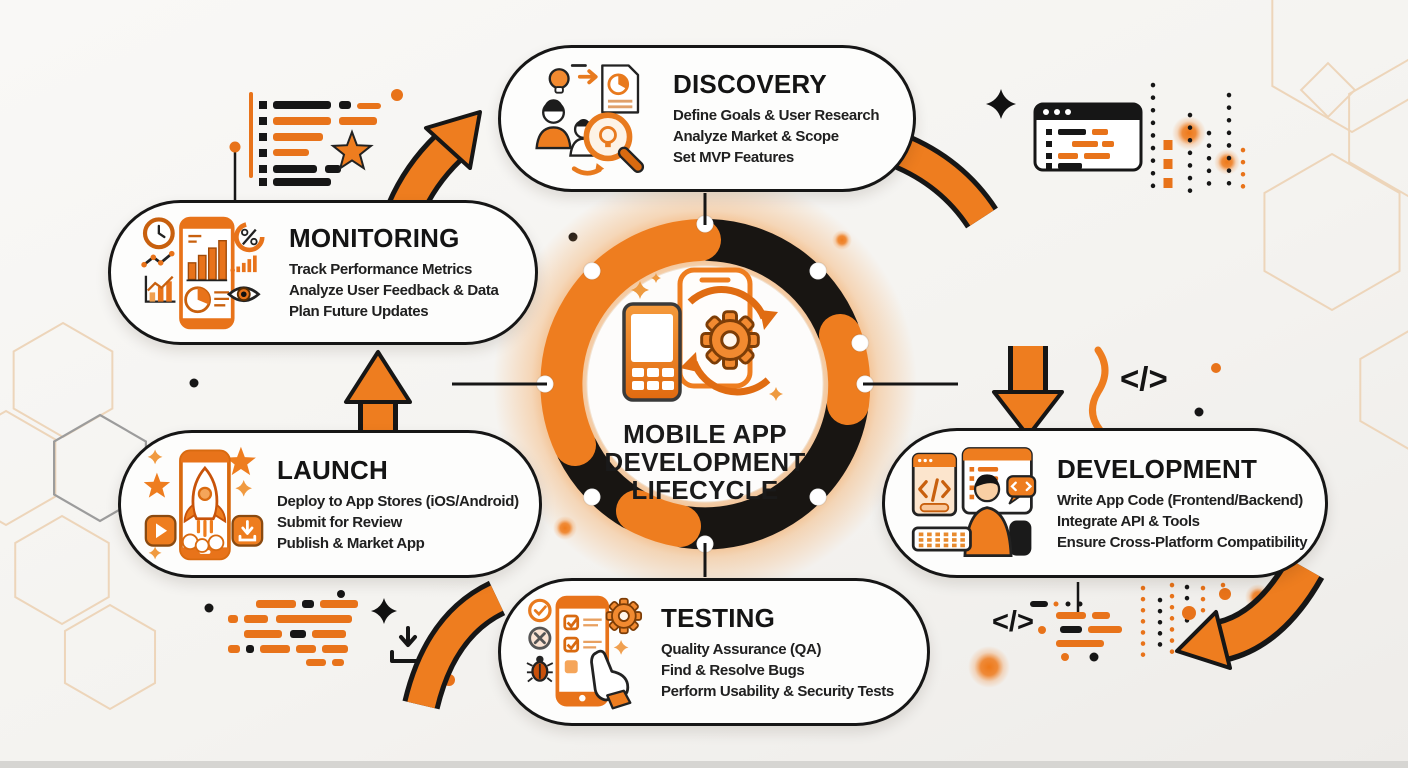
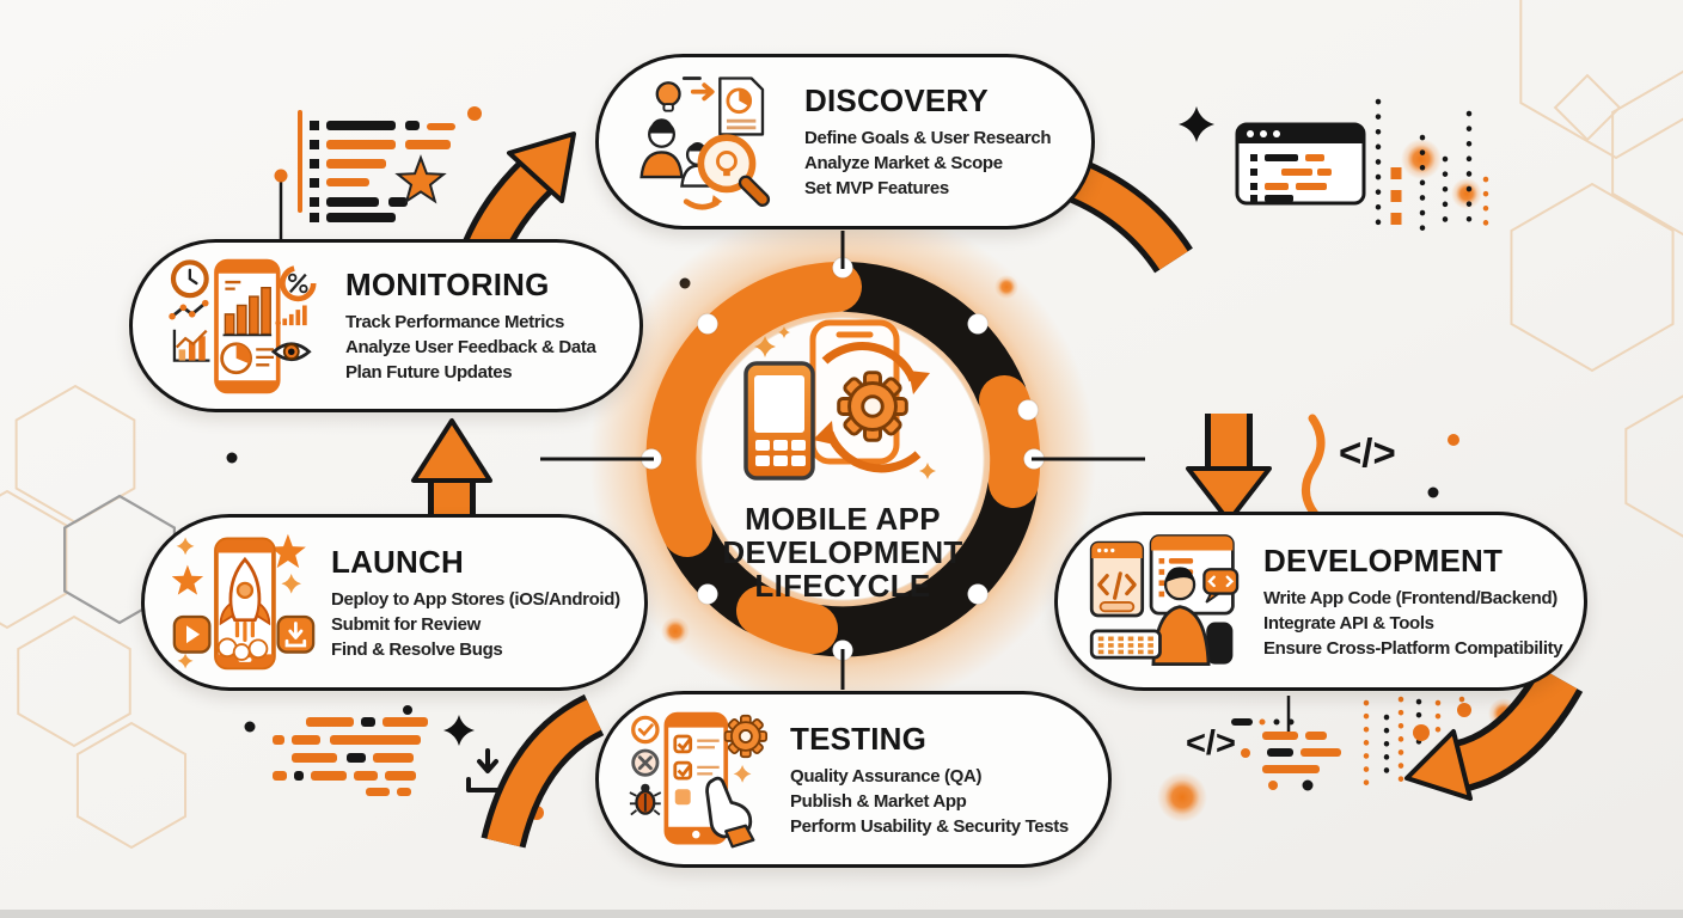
  MOBILE APP
  DEVELOPMENT
  LIFECYCLE
  </>
  </>
  DISCOVERY
  Define Goals & User Research
  Analyze Market & Scope
  Set MVP Features
  DEVELOPMENT
  Write App Code (Frontend/Backend)
  Integrate API & Tools
  Ensure Cross-Platform Compatibility
  TESTING
  Quality Assurance (QA)
- Find & Resolve Bugs
+ Publish & Market App
  Perform Usability & Security Tests
  LAUNCH
  Deploy to App Stores (iOS/Android)
  Submit for Review
- Publish & Market App
+ Find & Resolve Bugs
  MONITORING
  Track Performance Metrics
  Analyze User Feedback & Data
  Plan Future Updates
